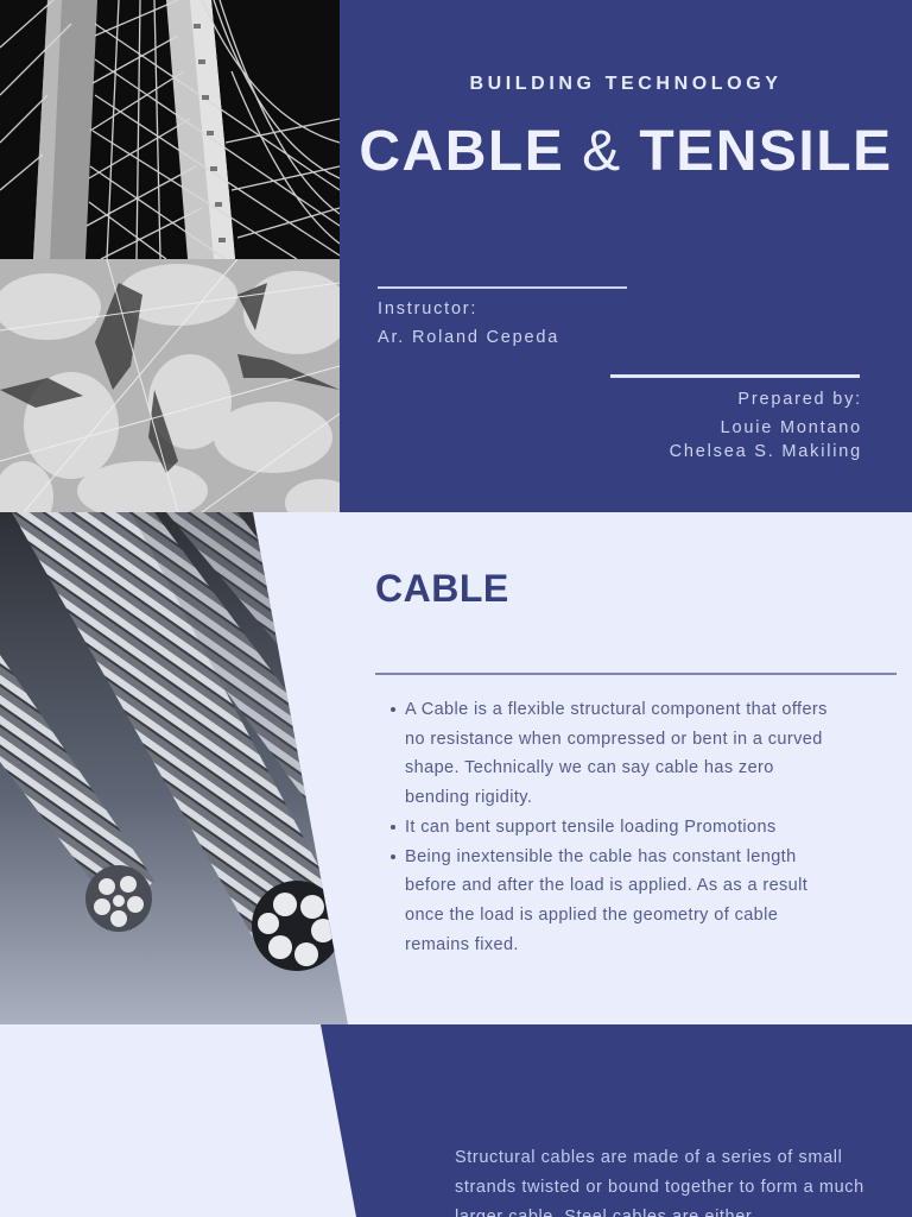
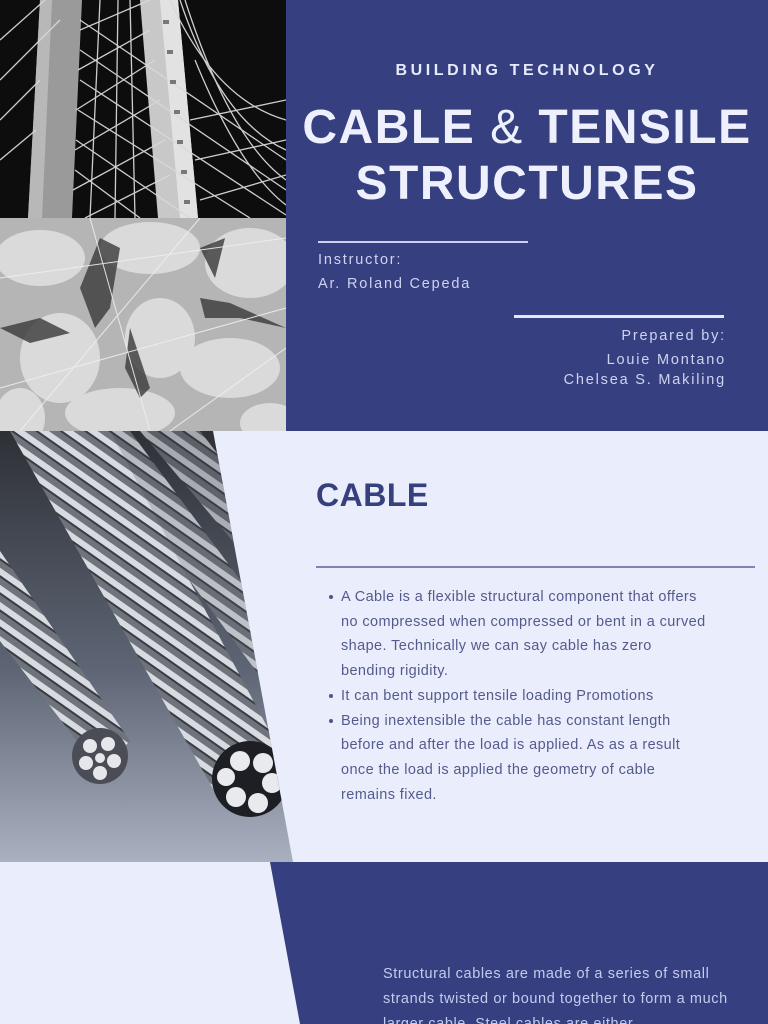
  BUILDING TECHNOLOGY
  CABLE & TENSILE
+ STRUCTURES
  Instructor:
  Ar. Roland Cepeda
  Prepared by:
  Louie Montano
  Chelsea S. Makiling
  CABLE
- A Cable is a flexible structural component that offers no resistance when compressed or bent in a curved shape. Technically we can say cable has zero bending rigidity.
+ A Cable is a flexible structural component that offers no compressed when compressed or bent in a curved shape. Technically we can say cable has zero bending rigidity.
  It can bent support tensile loading Promotions
  Being inextensible the cable has constant length before and after the load is applied. As as a result once the load is applied the geometry of cable remains fixed.
  Structural cables are made of a series of small strands twisted or bound together to form a much
